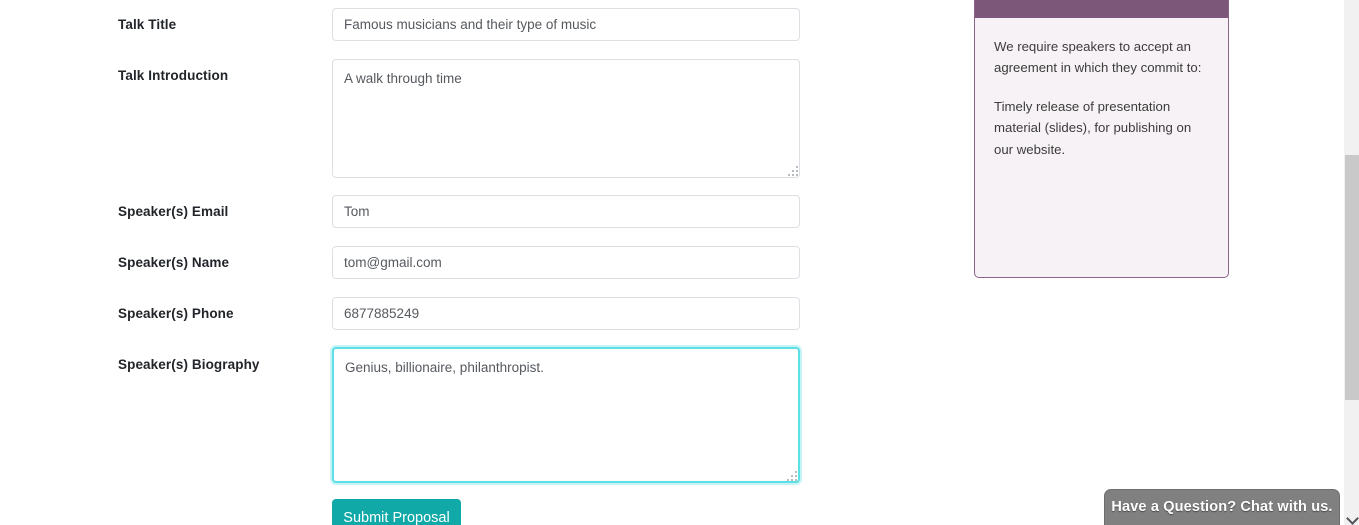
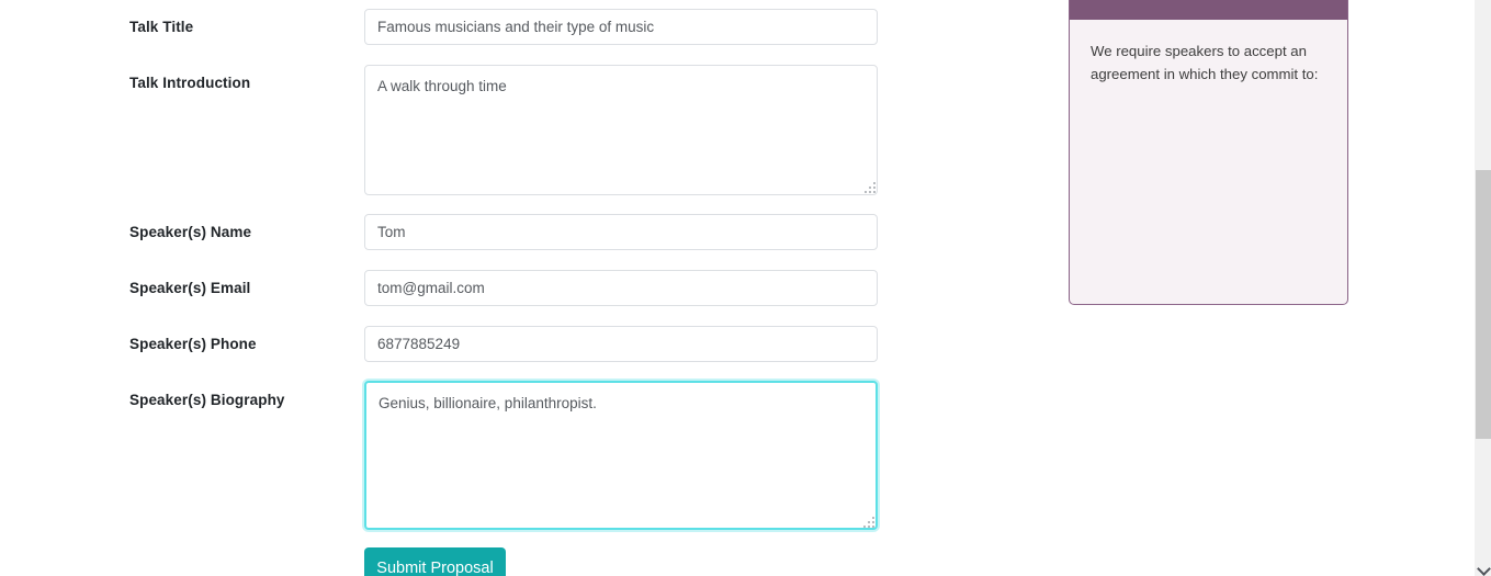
  Talk Title
  Famous musicians and their type of music
  Talk Introduction
  A walk through time
- Speaker(s) Email
+ Speaker(s) Name
  Tom
- Speaker(s) Name
+ Speaker(s) Email
  tom@gmail.com
  Speaker(s) Phone
  6877885249
  Speaker(s) Biography
  Genius, billionaire, philanthropist.
  Submit Proposal
  We require speakers to accept an agreement in which they commit to:
- Timely release of presentation material (slides), for publishing on our website.
- Have a Question? Chat with us.
